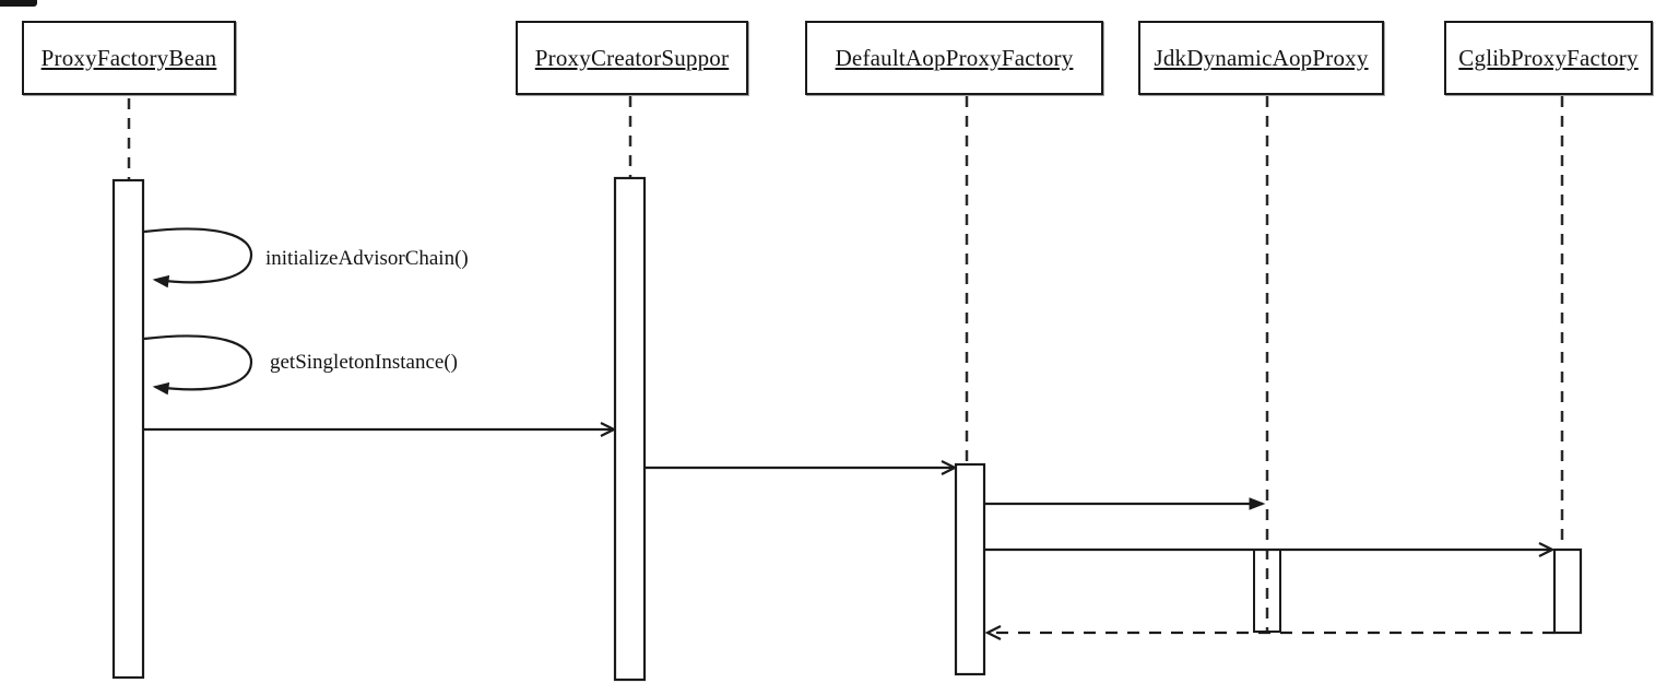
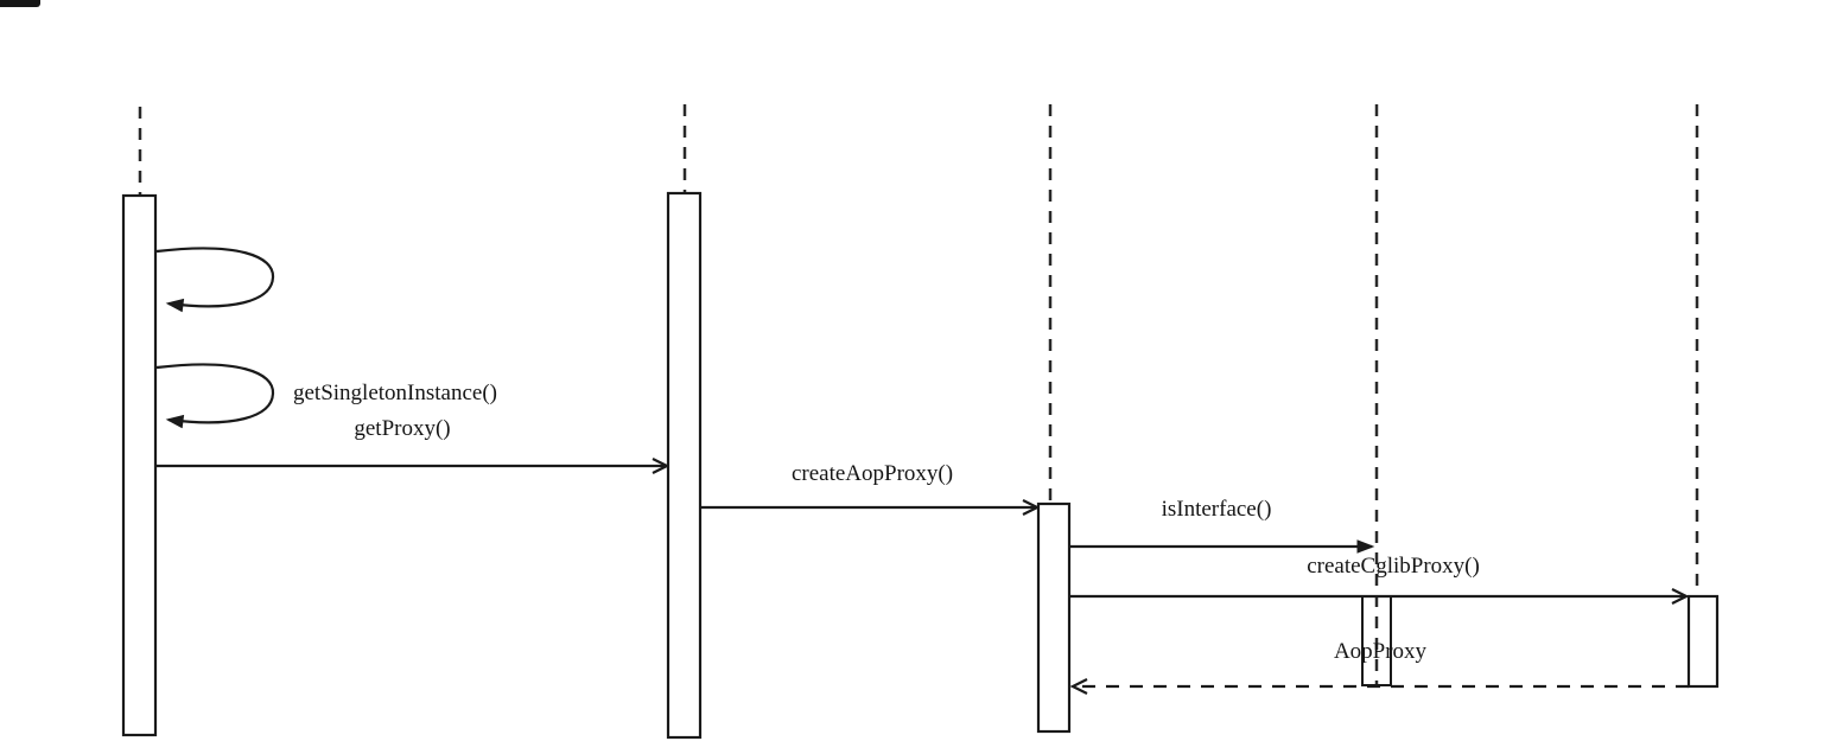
- ProxyFactoryBean
- ProxyCreatorSuppor
- DefaultAopProxyFactory
- JdkDynamicAopProxy
- CglibProxyFactory
- initializeAdvisorChain()
  getSingletonInstance()
+ getProxy()
+ createAopProxy()
+ isInterface()
+ createCglibProxy()
+ AopProxy
